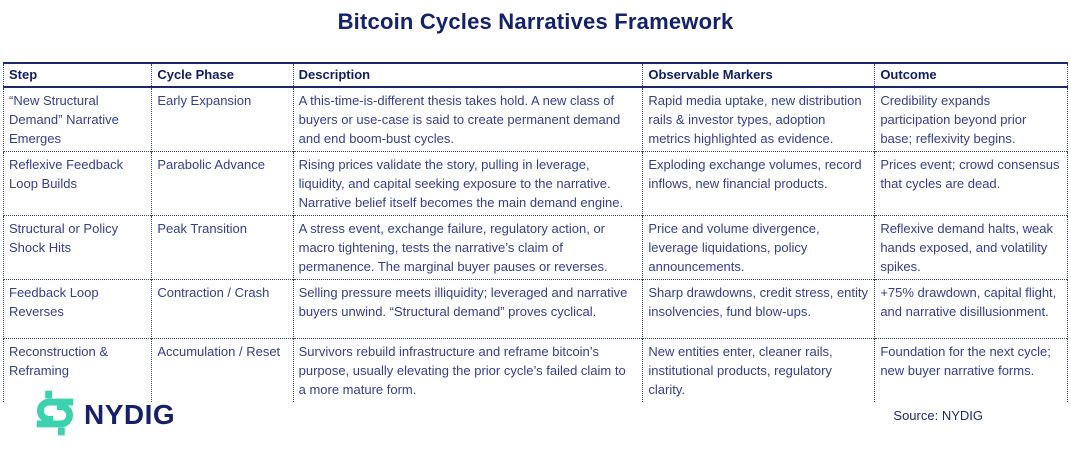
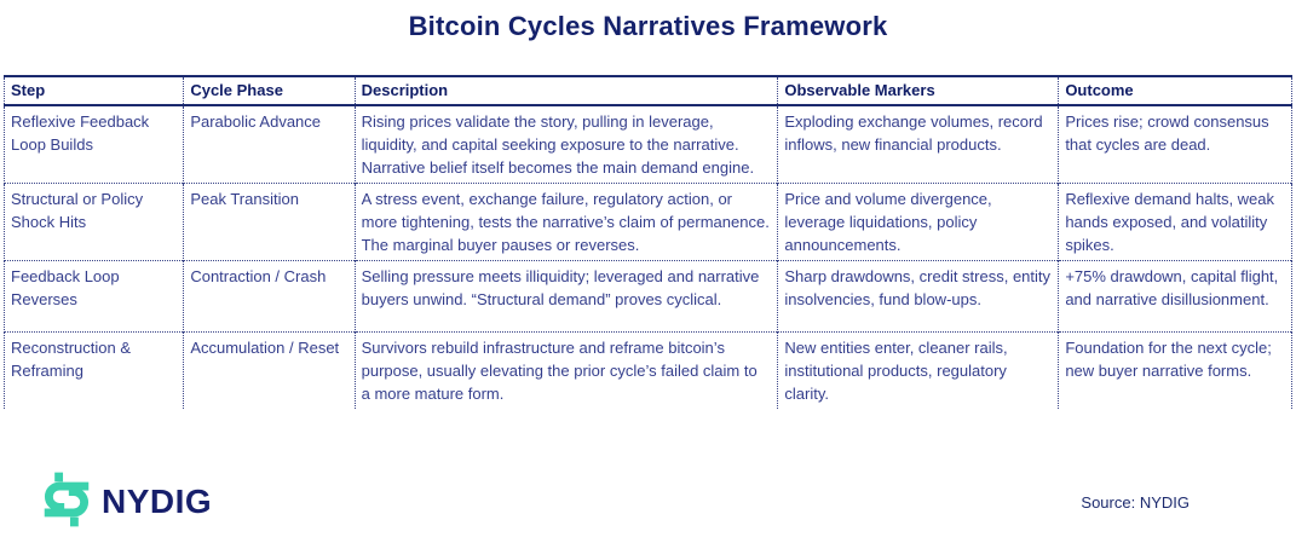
  Bitcoin Cycles Narratives Framework
  Step	Cycle Phase	Description	Observable Markers	Outcome
- “New Structural Demand” Narrative Emerges	Early Expansion	A this-time-is-different thesis takes hold. A new class of buyers or use-case is said to create permanent demand and end boom-bust cycles.	Rapid media uptake, new distribution rails & investor types, adoption metrics highlighted as evidence.	Credibility expands participation beyond prior base; reflexivity begins.
- Reflexive Feedback Loop Builds	Parabolic Advance	Rising prices validate the story, pulling in leverage, liquidity, and capital seeking exposure to the narrative. Narrative belief itself becomes the main demand engine.	Exploding exchange volumes, record inflows, new financial products.	Prices event; crowd consensus that cycles are dead.
+ Reflexive Feedback Loop Builds	Parabolic Advance	Rising prices validate the story, pulling in leverage, liquidity, and capital seeking exposure to the narrative. Narrative belief itself becomes the main demand engine.	Exploding exchange volumes, record inflows, new financial products.	Prices rise; crowd consensus that cycles are dead.
- Structural or Policy Shock Hits	Peak Transition	A stress event, exchange failure, regulatory action, or macro tightening, tests the narrative’s claim of permanence. The marginal buyer pauses or reverses.	Price and volume divergence, leverage liquidations, policy announcements.	Reflexive demand halts, weak hands exposed, and volatility spikes.
+ Structural or Policy Shock Hits	Peak Transition	A stress event, exchange failure, regulatory action, or more tightening, tests the narrative’s claim of permanence. The marginal buyer pauses or reverses.	Price and volume divergence, leverage liquidations, policy announcements.	Reflexive demand halts, weak hands exposed, and volatility spikes.
  Feedback Loop Reverses	Contraction / Crash	Selling pressure meets illiquidity; leveraged and narrative buyers unwind. “Structural demand” proves cyclical.	Sharp drawdowns, credit stress, entity insolvencies, fund blow-ups.	+75% drawdown, capital flight, and narrative disillusionment.
  Reconstruction & Reframing	Accumulation / Reset	Survivors rebuild infrastructure and reframe bitcoin’s purpose, usually elevating the prior cycle’s failed claim to a more mature form.	New entities enter, cleaner rails, institutional products, regulatory clarity.	Foundation for the next cycle; new buyer narrative forms.
  NYDIG
  Source: NYDIG
